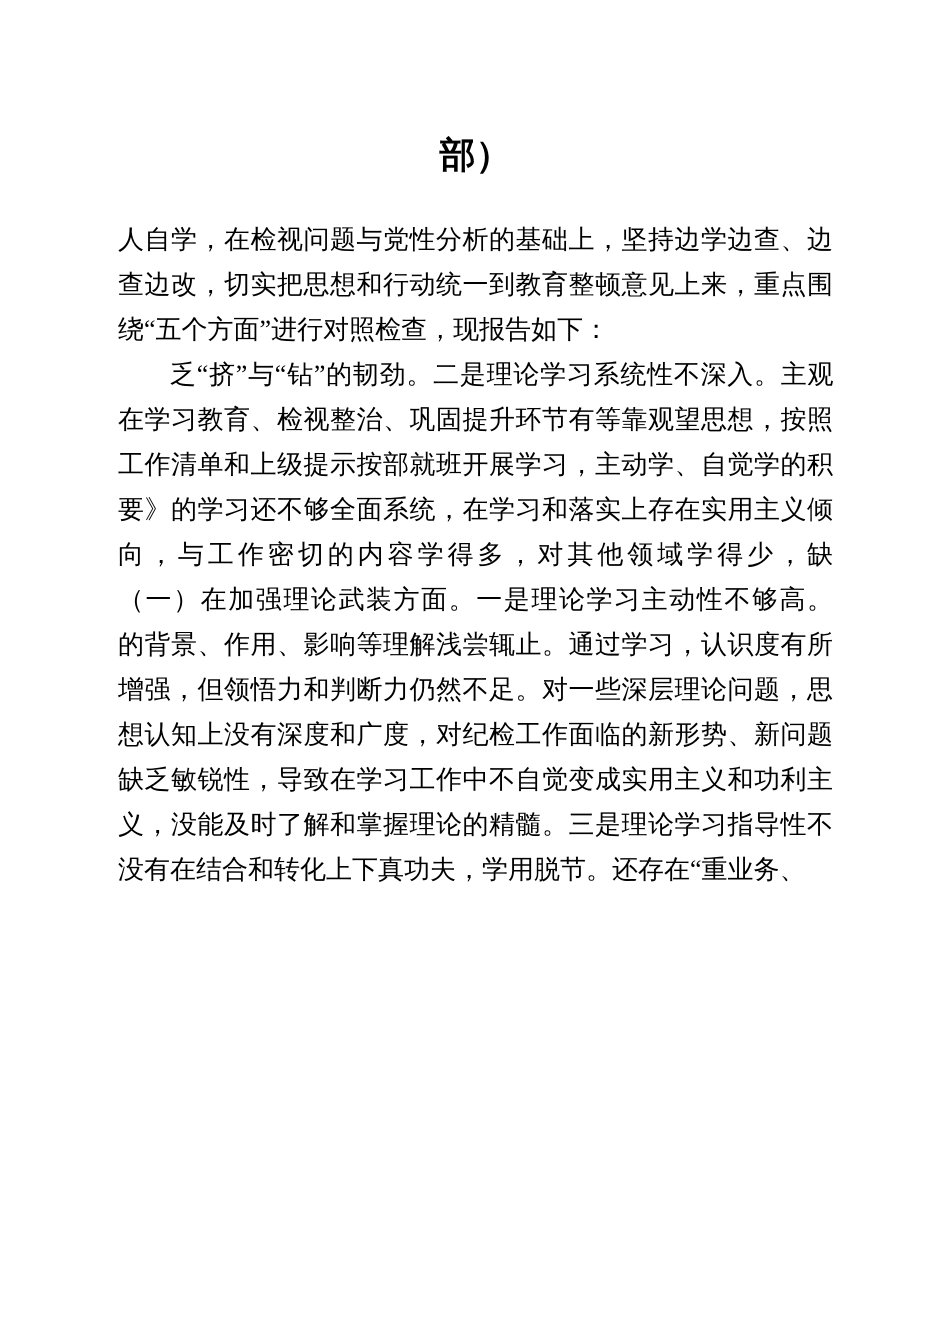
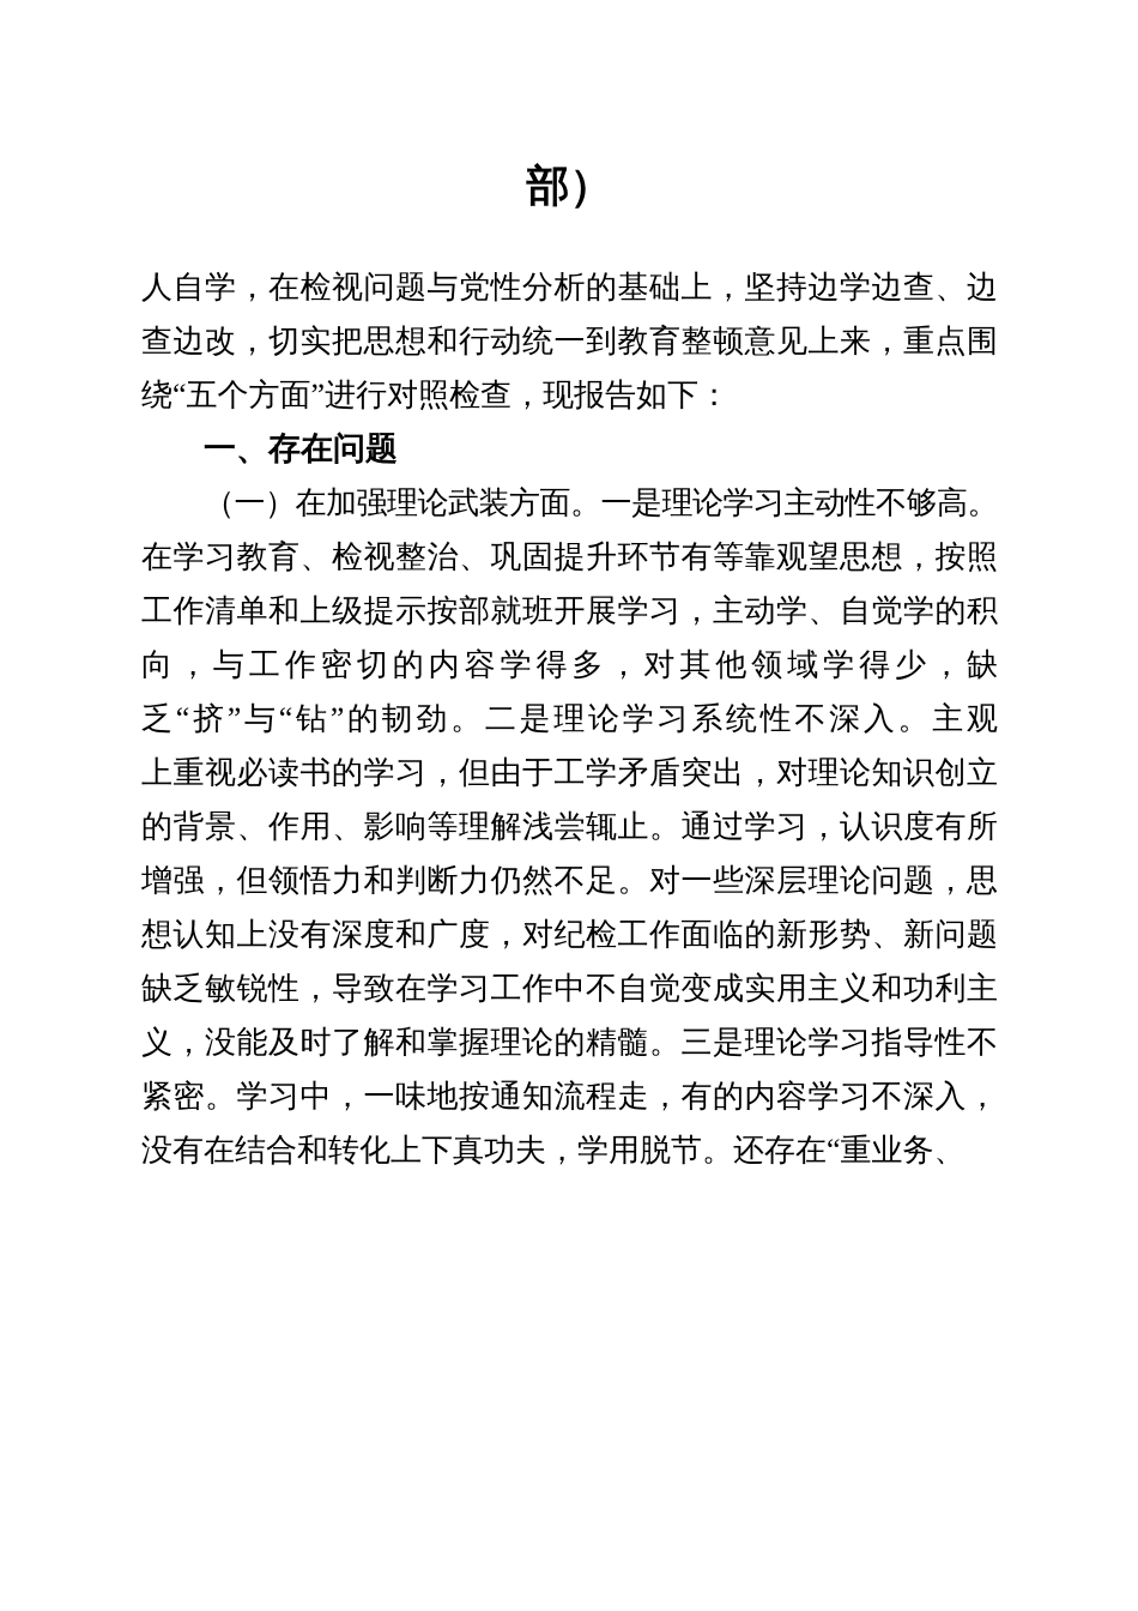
  部）
  人自学，在检视问题与党性分析的基础上，坚持边学边查、边
  查边改，切实把思想和行动统一到教育整顿意见上来，重点围
  绕“五个方面”进行对照检查，现报告如下：
+ 一、存在问题
- 乏“挤”与“钻”的韧劲。二是理论学习系统性不深入。主观
+ （一）在加强理论武装方面。一是理论学习主动性不够高。
  在学习教育、检视整治、巩固提升环节有等靠观望思想，按照
  工作清单和上级提示按部就班开展学习，主动学、自觉学的积
- 要》的学习还不够全面系统，在学习和落实上存在实用主义倾
  向，与工作密切的内容学得多，对其他领域学得少，缺
- （一）在加强理论武装方面。一是理论学习主动性不够高。
+ 乏“挤”与“钻”的韧劲。二是理论学习系统性不深入。主观
+ 上重视必读书的学习，但由于工学矛盾突出，对理论知识创立
  的背景、作用、影响等理解浅尝辄止。通过学习，认识度有所
  增强，但领悟力和判断力仍然不足。对一些深层理论问题，思
  想认知上没有深度和广度，对纪检工作面临的新形势、新问题
  缺乏敏锐性，导致在学习工作中不自觉变成实用主义和功利主
  义，没能及时了解和掌握理论的精髓。三是理论学习指导性不
+ 紧密。学习中，一味地按通知流程走，有的内容学习不深入，
  没有在结合和转化上下真功夫，学用脱节。还存在“重业务、
